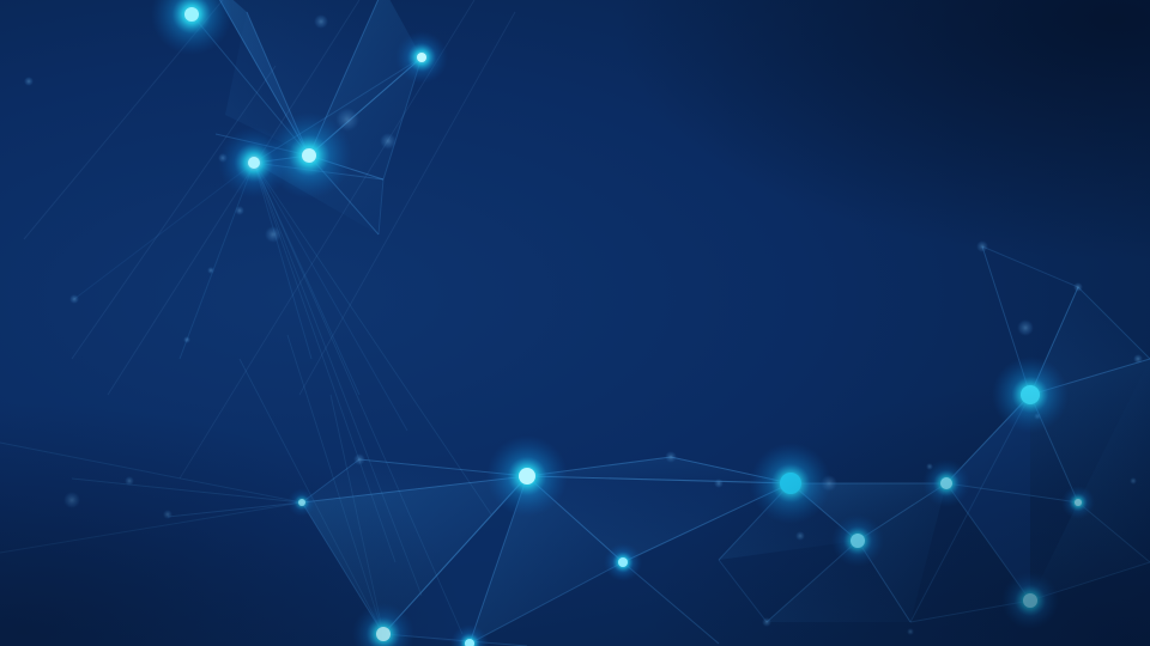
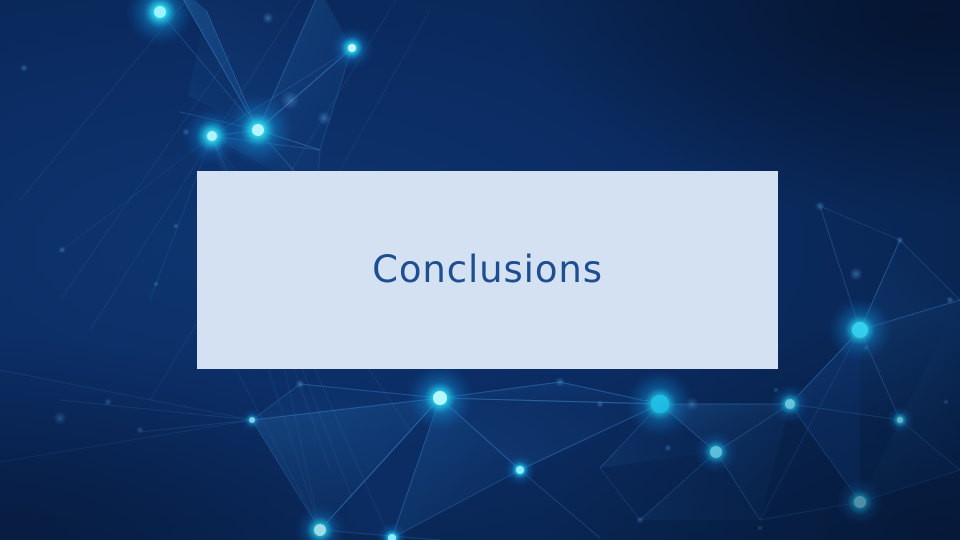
+ Conclusions
